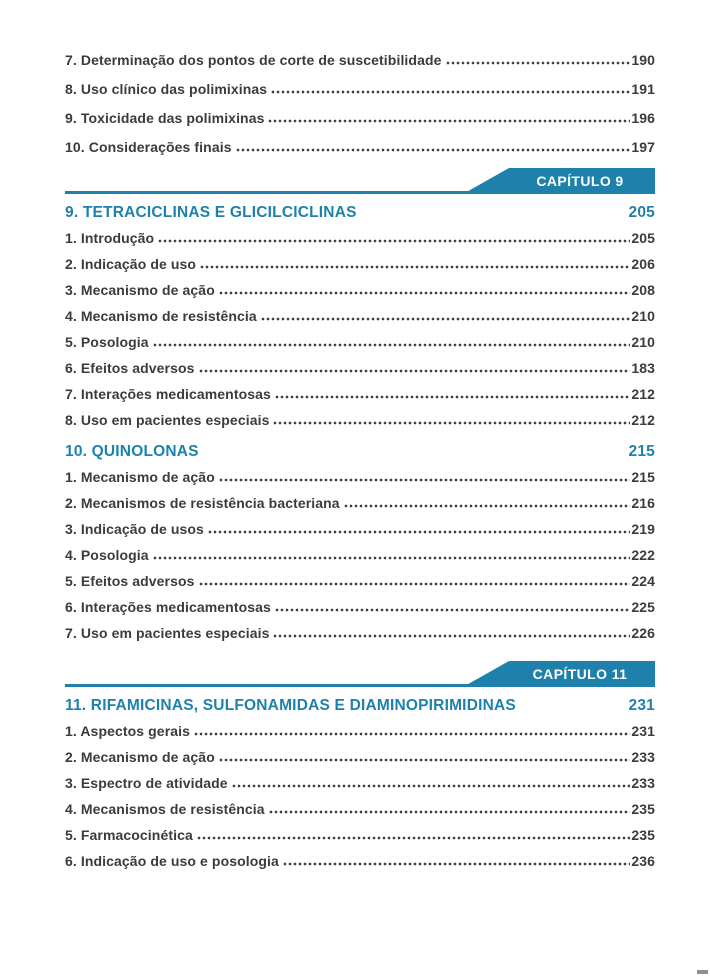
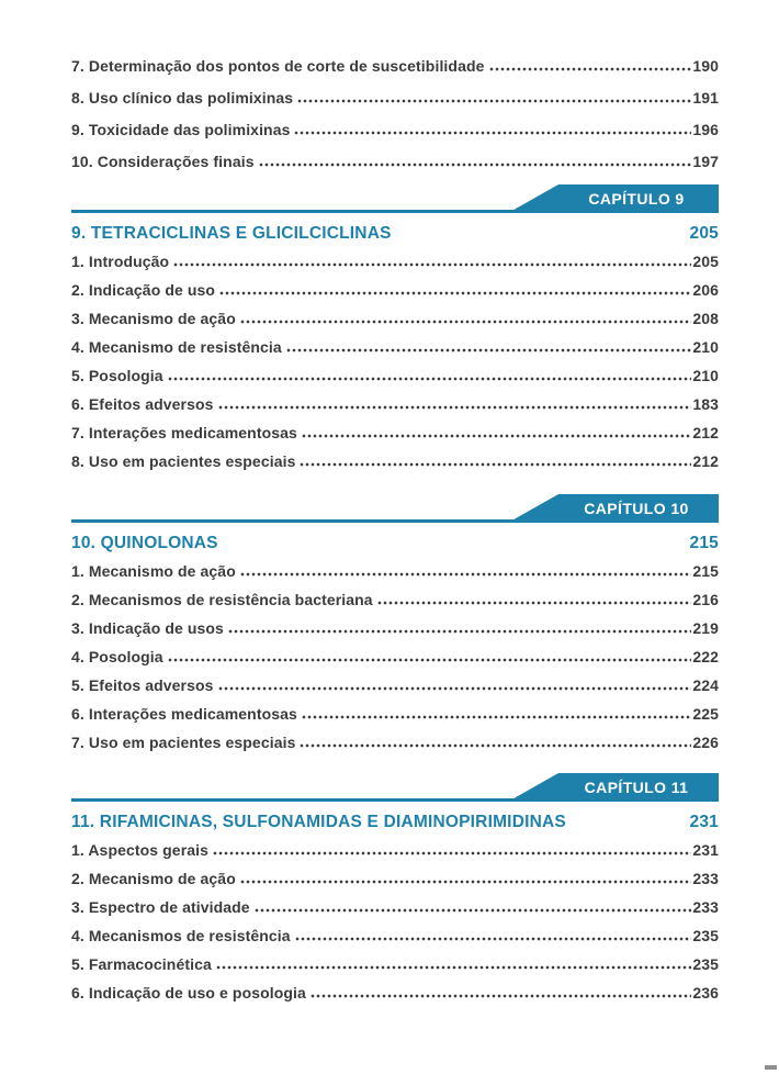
  7. Determinação dos pontos de corte de suscetibilidade
  190
  8. Uso clínico das polimixinas
  191
  9. Toxicidade das polimixinas
  196
  10. Considerações finais
  197
  CAPÍTULO 9
  9. TETRACICLINAS E GLICILCICLINAS
  205
  1. Introdução
  205
  2. Indicação de uso
  206
  3. Mecanismo de ação
  208
  4. Mecanismo de resistência
  210
  5. Posologia
  210
  6. Efeitos adversos
  183
  7. Interações medicamentosas
  212
  8. Uso em pacientes especiais
  212
+ CAPÍTULO 10
  10. QUINOLONAS
  215
  1. Mecanismo de ação
  215
  2. Mecanismos de resistência bacteriana
  216
  3. Indicação de usos
  219
  4. Posologia
  222
  5. Efeitos adversos
  224
  6. Interações medicamentosas
  225
  7. Uso em pacientes especiais
  226
  CAPÍTULO 11
  11. RIFAMICINAS, SULFONAMIDAS E DIAMINOPIRIMIDINAS
  231
  1. Aspectos gerais
  231
  2. Mecanismo de ação
  233
  3. Espectro de atividade
  233
  4. Mecanismos de resistência
  235
  5. Farmacocinética
  235
  6. Indicação de uso e posologia
  236
